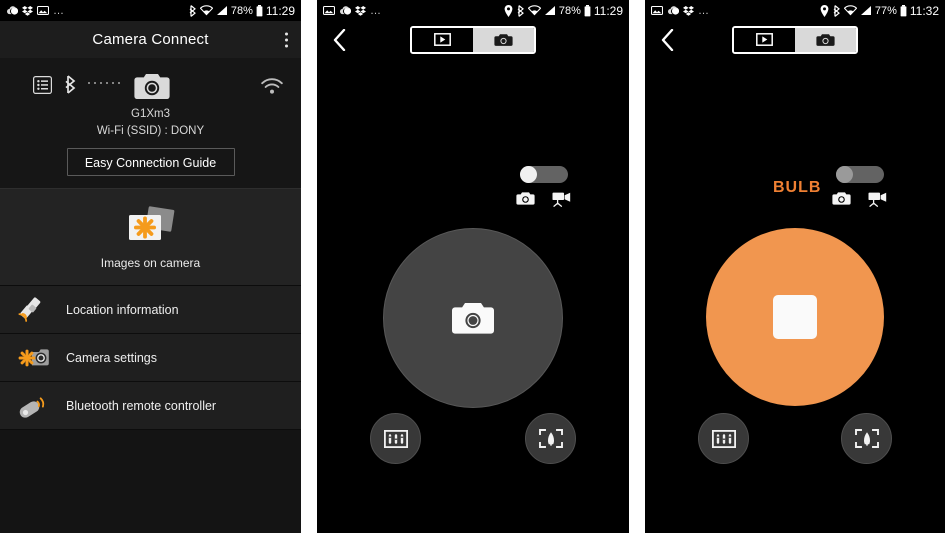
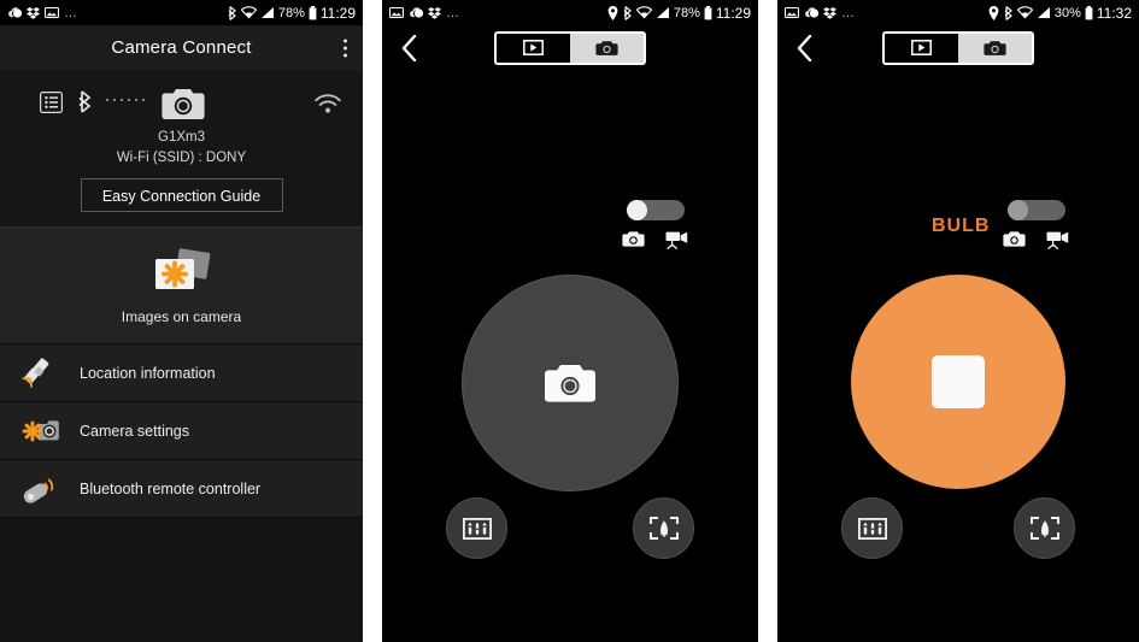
  …
  78%
  11:29
  Camera Connect
  G1Xm3
  Wi-Fi (SSID) : DONY
  Easy Connection Guide
  Images on camera
  Location information
  Camera settings
  Bluetooth remote controller
  …
  78%
  11:29
  …
- 77%
+ 30%
  11:32
  BULB
